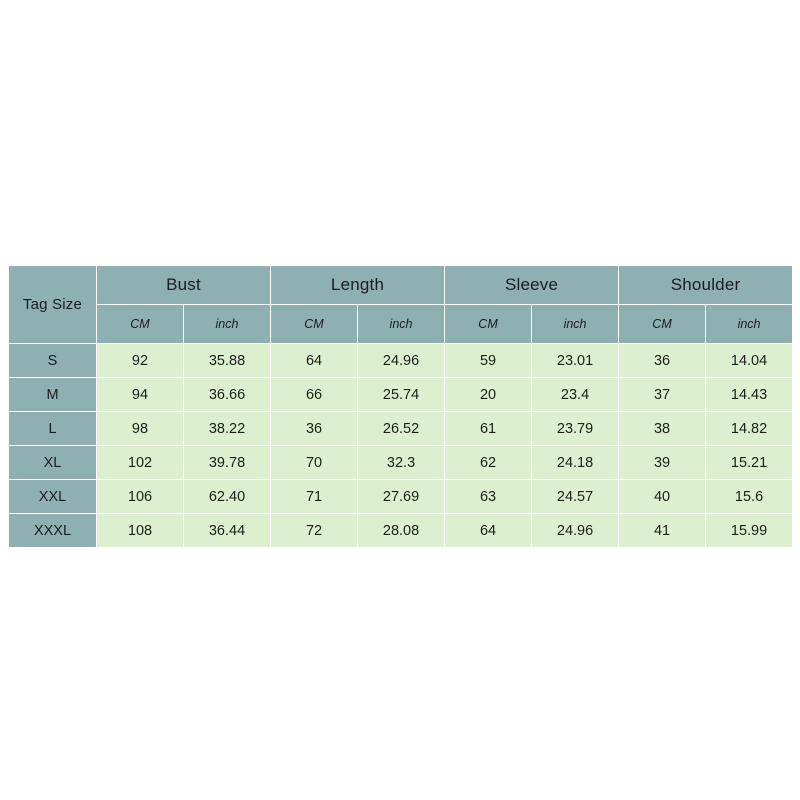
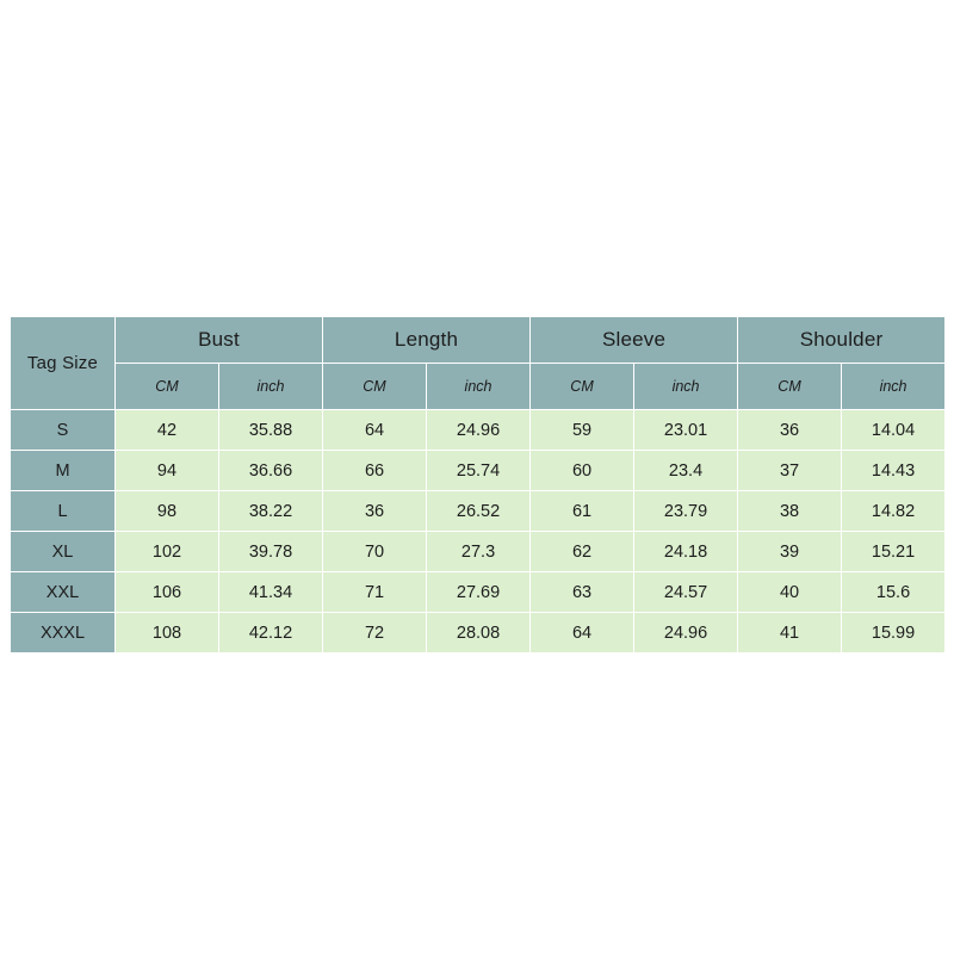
  Tag Size	Bust	Length	Sleeve	Shoulder
  CM	inch	CM	inch	CM	inch	CM	inch
- S	92	35.88	64	24.96	59	23.01	36	14.04
+ S	42	35.88	64	24.96	59	23.01	36	14.04
- M	94	36.66	66	25.74	20	23.4	37	14.43
+ M	94	36.66	66	25.74	60	23.4	37	14.43
  L	98	38.22	36	26.52	61	23.79	38	14.82
- XL	102	39.78	70	32.3	62	24.18	39	15.21
+ XL	102	39.78	70	27.3	62	24.18	39	15.21
- XXL	106	62.40	71	27.69	63	24.57	40	15.6
+ XXL	106	41.34	71	27.69	63	24.57	40	15.6
- XXXL	108	36.44	72	28.08	64	24.96	41	15.99
+ XXXL	108	42.12	72	28.08	64	24.96	41	15.99
